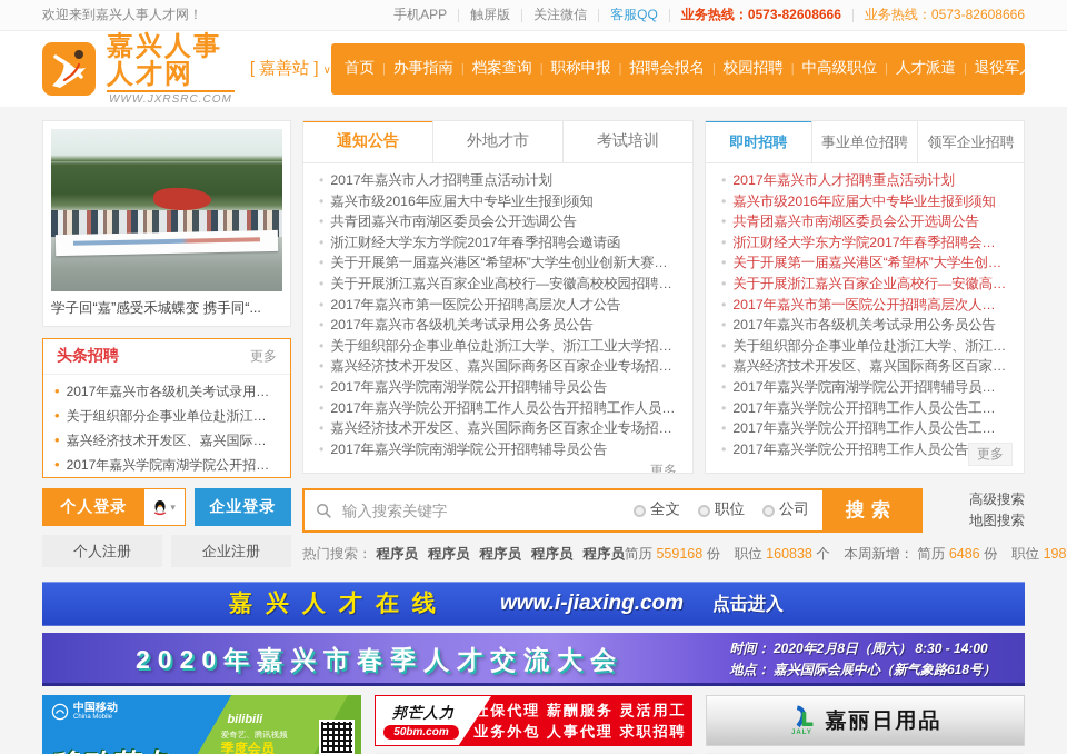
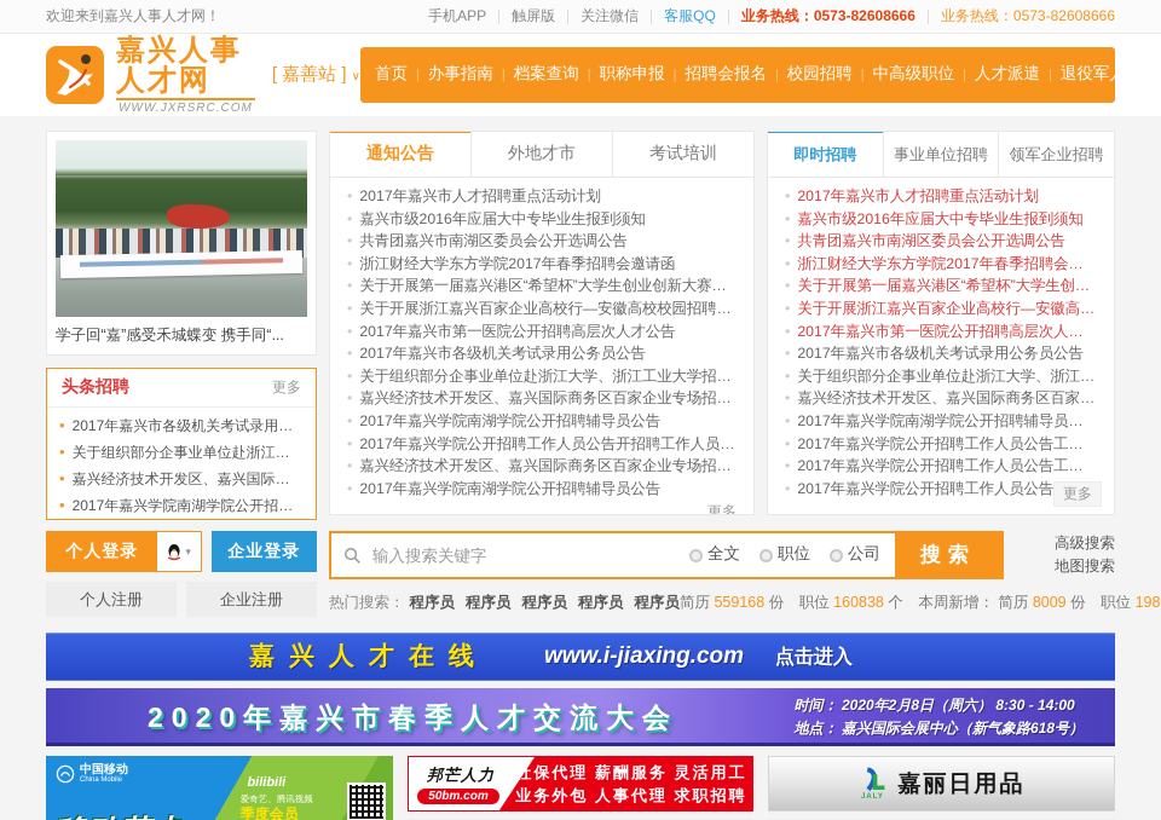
  欢迎来到嘉兴人事人才网！
  手机APP
  触屏版
  关注微信
  客服QQ
  业务热线：0573-82608666
  业务热线：0573-82608666
  嘉兴人事人才网
  WWW.JXRSRC.COM
  [ 嘉善站 ] ∨
  首页
  办事指南
  档案查询
  职称申报
  招聘会报名
  校园招聘
  中高级职位
  人才派遣
  退役军人招聘
  学子回“嘉”感受禾城蝶变 携手同“...
  头条招聘
  更多
  2017年嘉兴市各级机关考试录用公务
  关于组织部分企事业单位赴浙江大学
  嘉兴经济技术开发区、嘉兴国际商务
  2017年嘉兴学院南湖学院公开招聘辅
  通知公告
  外地才市
  考试培训
  2017年嘉兴市人才招聘重点活动计划
  嘉兴市级2016年应届大中专毕业生报到须知
  共青团嘉兴市南湖区委员会公开选调公告
  浙江财经大学东方学院2017年春季招聘会邀请函
  关于开展第一届嘉兴港区“希望杯”大学生创业创新大赛的通
  关于开展浙江嘉兴百家企业高校行—安徽高校校园招聘活
  2017年嘉兴市第一医院公开招聘高层次人才公告
  2017年嘉兴市各级机关考试录用公务员公告
  关于组织部分企事业单位赴浙江大学、浙江工业大学招聘
  嘉兴经济技术开发区、嘉兴国际商务区百家企业专场招聘
  2017年嘉兴学院南湖学院公开招聘辅导员公告
  2017年嘉兴学院公开招聘工作人员公告开招聘工作人员公
  嘉兴经济技术开发区、嘉兴国际商务区百家企业专场招聘
  2017年嘉兴学院南湖学院公开招聘辅导员公告
  更多
  即时招聘
  事业单位招聘
  领军企业招聘
  2017年嘉兴市人才招聘重点活动计划
  嘉兴市级2016年应届大中专毕业生报到须知
  共青团嘉兴市南湖区委员会公开选调公告
  浙江财经大学东方学院2017年春季招聘会邀请
  关于开展第一届嘉兴港区“希望杯”大学生创业
  关于开展浙江嘉兴百家企业高校行—安徽高校
  2017年嘉兴市第一医院公开招聘高层次人才公
  2017年嘉兴市各级机关考试录用公务员公告
  关于组织部分企事业单位赴浙江大学、浙江工
  嘉兴经济技术开发区、嘉兴国际商务区百家企
  2017年嘉兴学院南湖学院公开招聘辅导员公告
  2017年嘉兴学院公开招聘工作人员公告工作人
  2017年嘉兴学院公开招聘工作人员公告工作人
  2017年嘉兴学院公开招聘工作人员公告
  更多
  个人登录
  ▾
  企业登录
  个人注册
  企业注册
  输入搜索关键字
  全文
  职位
  公司
  搜索
  高级搜索
  地图搜索
  热门搜索：
  程序员
  程序员
  程序员
  程序员
  程序员
- 简历 559168 份 职位 160838 个 本周新增： 简历 6486 份 职位 198
+ 简历 559168 份 职位 160838 个 本周新增： 简历 8009 份 职位 198
  嘉兴人才在线
  www.i-jiaxing.com
  点击进入
  2020年嘉兴市春季人才交流大会
  时间： 2020年2月8日（周六） 8:30 - 14:00
  地点： 嘉兴国际会展中心（新气象路618号）
  中国移动
  bilibili
  爱奇艺、腾讯视频
  季度会员
  邦芒人力
  50bm.com
  保代理 薪酬服务 灵活用工
  业务外包 人事代理 求职招聘
  嘉丽日用品
